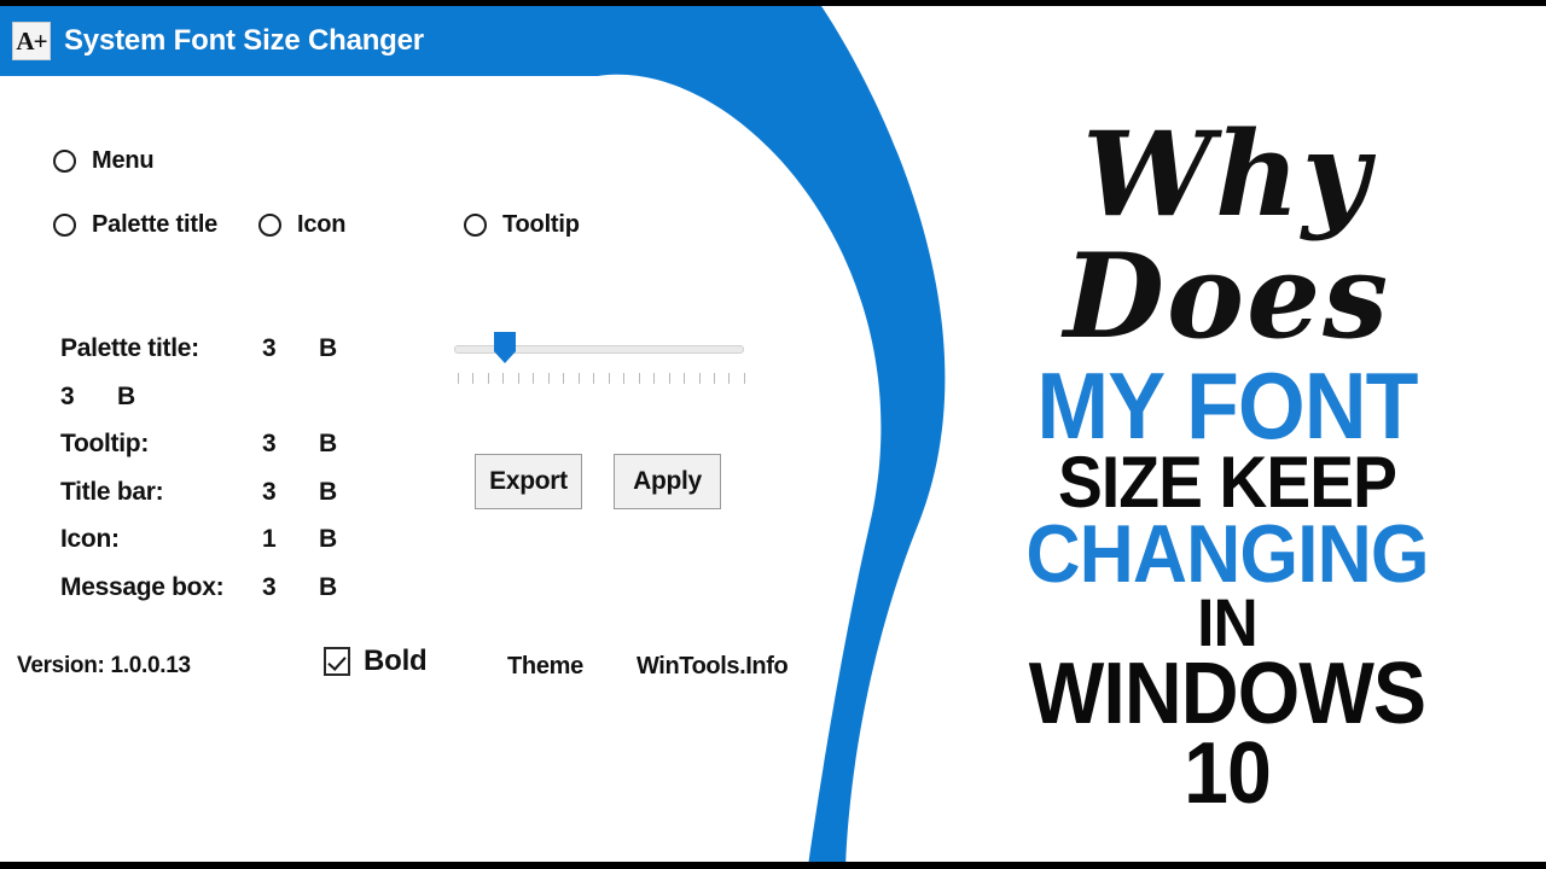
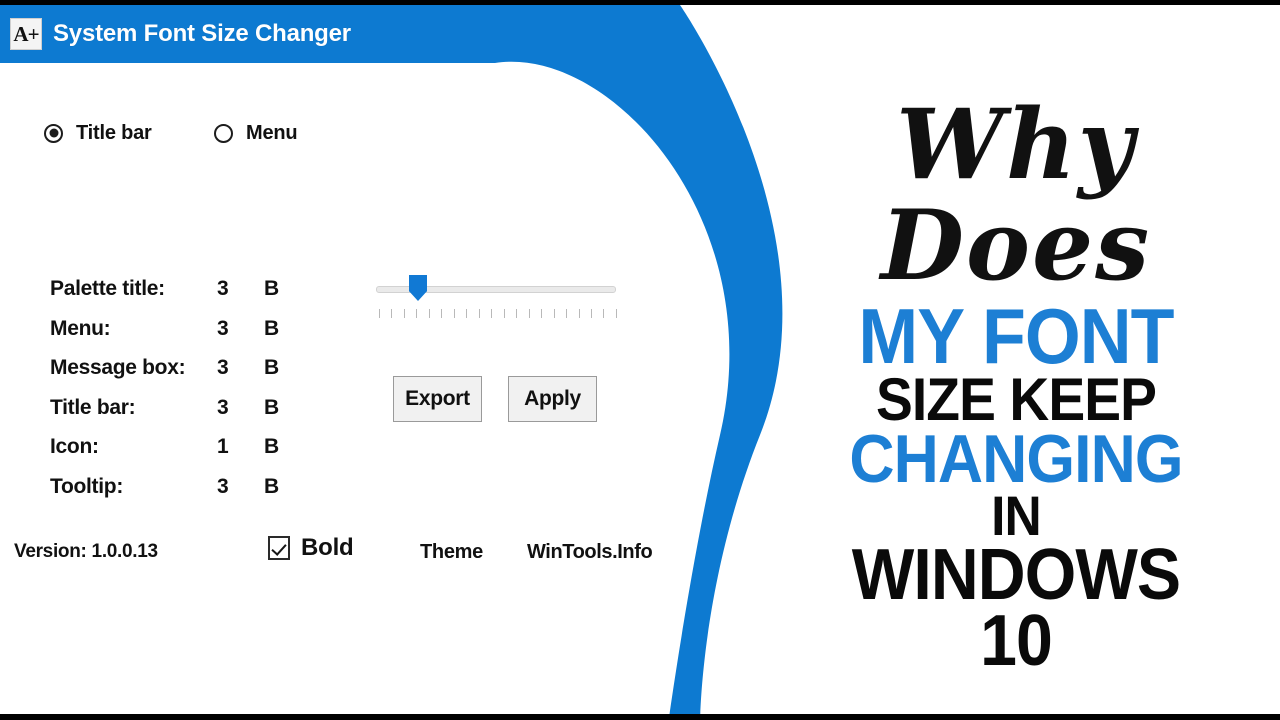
  A+
  System Font Size Changer
+ Title bar
  Menu
- Palette title
- Icon
- Tooltip
  Palette title:
  3
  B
+ Menu:
  3
  B
- Tooltip:
+ Message box:
  3
  B
  Title bar:
  3
  B
  Icon:
  1
  B
- Message box:
+ Tooltip:
  3
  B
  Export
  Apply
  Version: 1.0.0.13
  Bold
  Theme
  WinTools.Info
  Why Does
  MY FONT
  SIZE KEEP
  CHANGING
  IN
  WINDOWS 10
